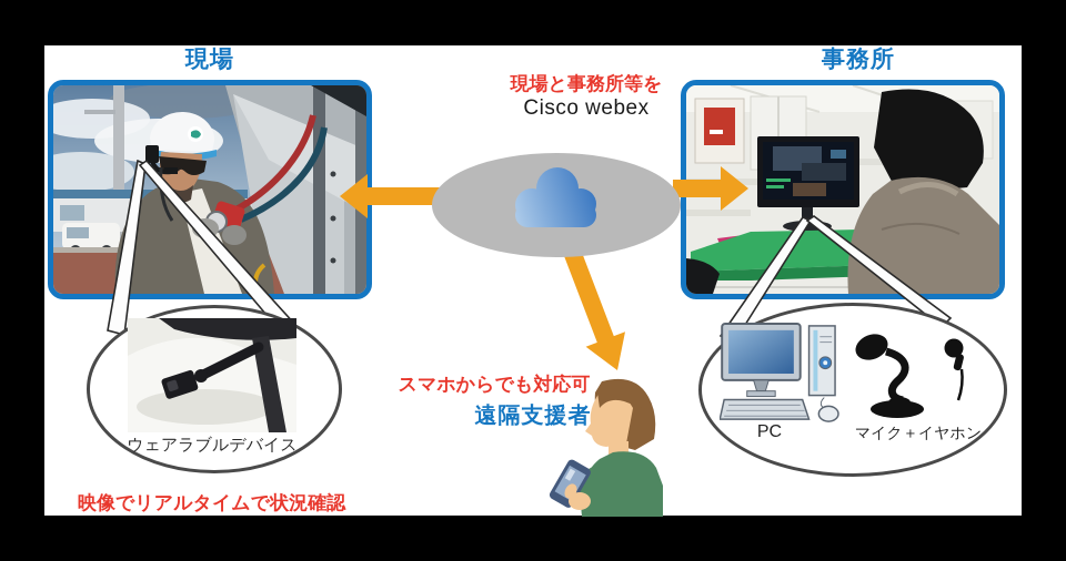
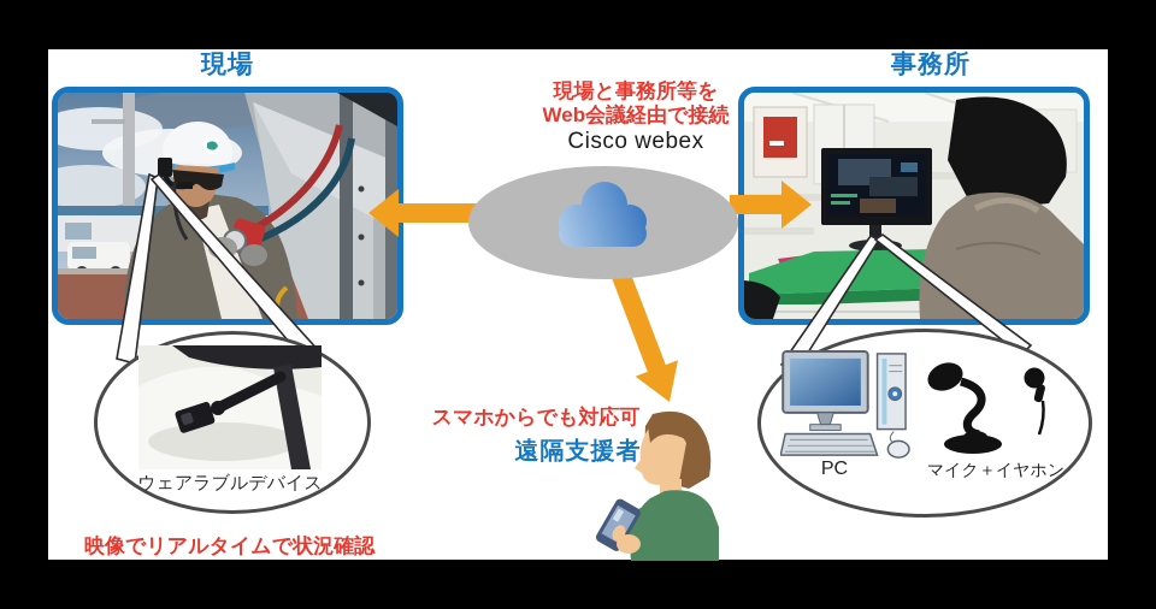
  現場
  事務所
  ウェアラブルデバイス
  映像でリアルタイムで状況確認
  PC
  マイク＋イヤホン
  現場と事務所等を
+ Web会議経由で接続
  Cisco webex
  スマホからでも対応可
  遠隔支援者
